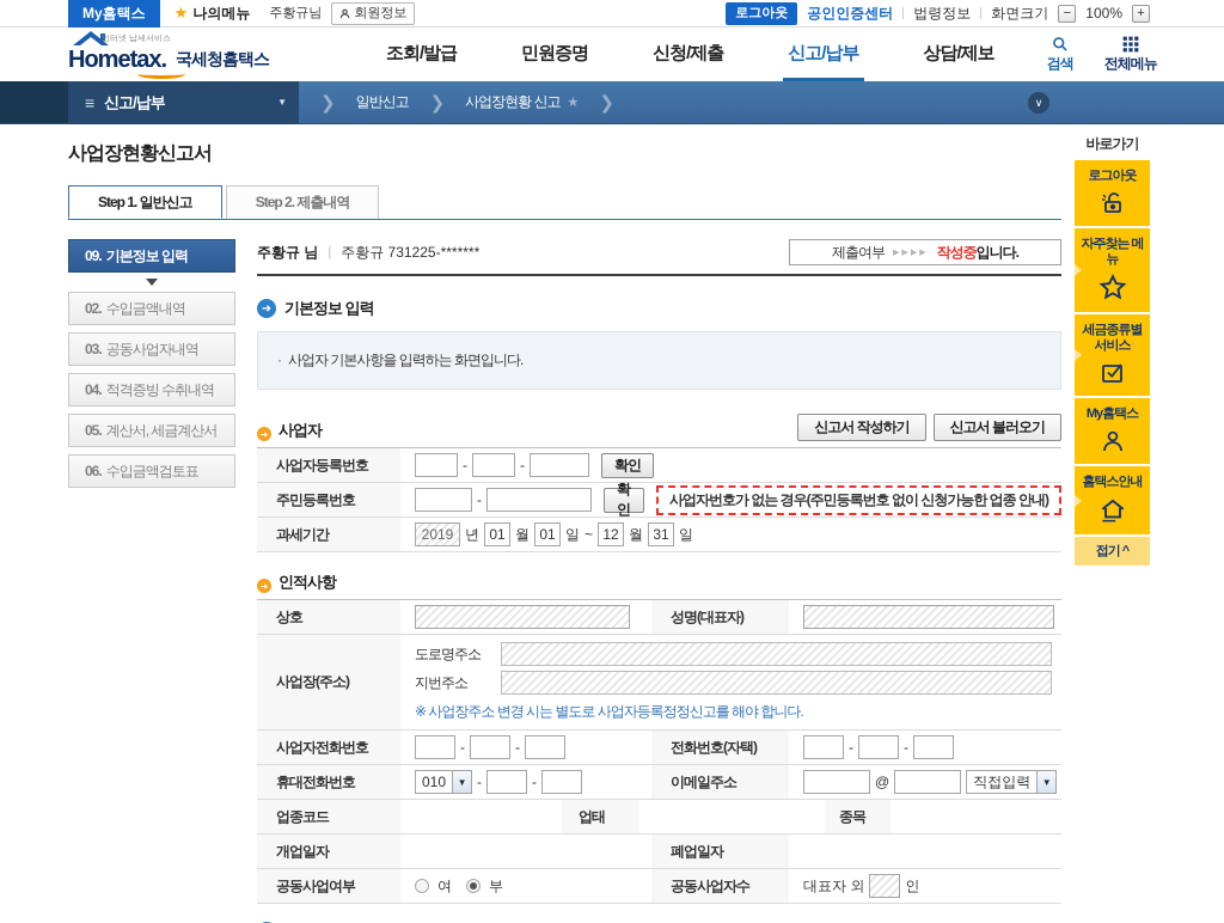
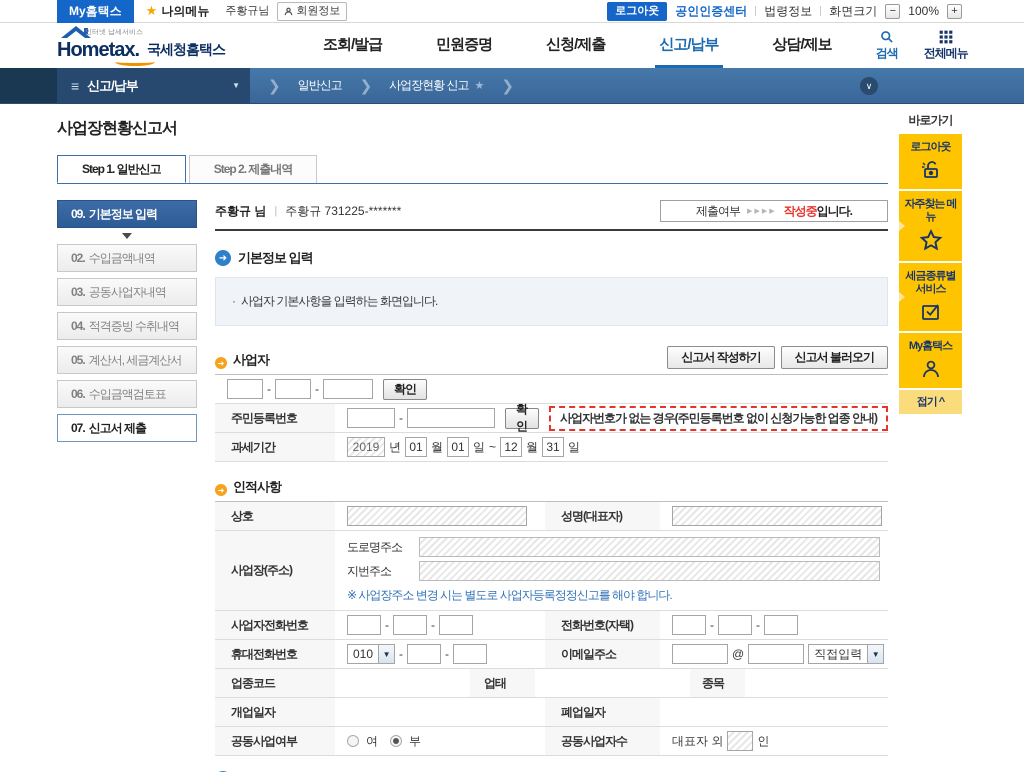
  My홈택스
  ★
  나의메뉴
  주황규님
  회원정보
  로그아웃
  공인인증센터
  법령정보
  화면크기
  −
  100%
  +
  Hometax.
  국세청홈택스
  조회/발급
  민원증명
  신청/제출
  신고/납부
  상담/제보
  검색
  전체메뉴
  ≡
  신고/납부
  ▼
  ❯
  일반신고
  ❯
  사업장현황 신고
  ★
  ❯
  ∨
  사업장현황신고서
  Step 1. 일반신고
  Step 2. 제출내역
  09.
  기본정보 입력
  02.
  수입금액내역
  03.
  공동사업자내역
  04.
  적격증빙 수취내역
  05.
  계산서, 세금계산서
  06.
  수입금액검토표
+ 07.
+ 신고서 제출
  주황규 님
  |
  주황규 731225-*******
  제출여부
  작성중입니다.
  ➜
  기본정보 입력
  사업자 기본사항을 입력하는 화면입니다.
  ➜
  사업자
  신고서 작성하기
  신고서 불러오기
- 사업자등록번호
  -
  -
  확인
  주민등록번호
  -
  확인
  사업자번호가 없는 경우(주민등록번호 없이 신청가능한 업종 안내)
  과세기간
  2019
  년
  01
  월
  01
  일
  ~
  12
  월
  31
  일
  ➜
  인적사항
  상호
  성명(대표자)
  사업장(주소)
  도로명주소
  지번주소
  ※ 사업장주소 변경 시는 별도로 사업자등록정정신고를 해야 합니다.
  사업자전화번호
  -
  -
  전화번호(자택)
  -
  -
  휴대전화번호
  010
  ▼
  -
  -
  이메일주소
  @
  직접입력
  ▼
  업종코드
  업태
  종목
  개업일자
  폐업일자
  공동사업여부
  여
  부
  공동사업자수
  대표자 외
  인
  바로가기
  로그아웃
  자주찾는 메뉴
  세금종류별 서비스
  My홈택스
- 홈택스안내
  접기 ^
